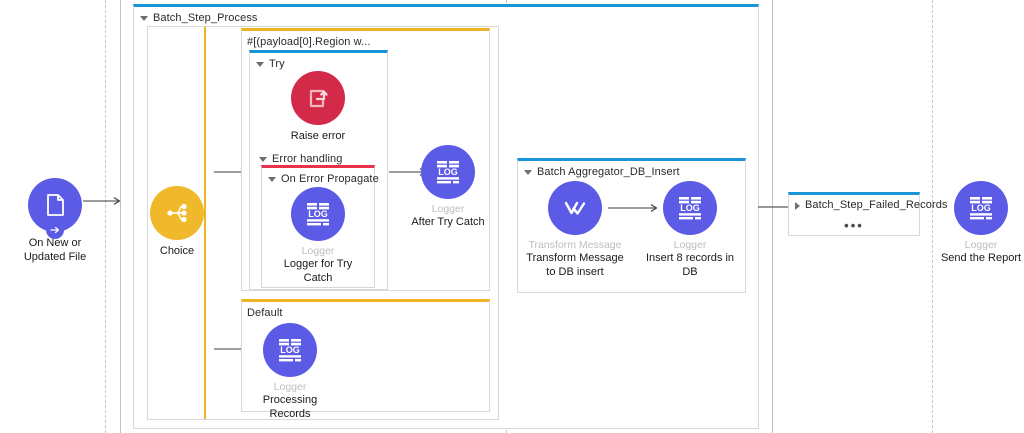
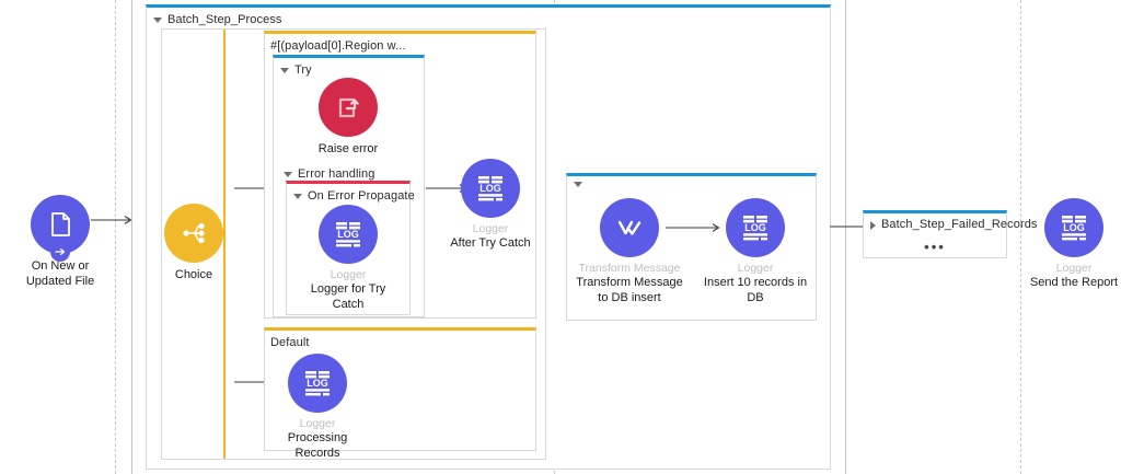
  On New or
  Updated File
  Batch_Step_Process
  Choice
  #[(payload[0].Region w...
  Try
  Raise error
  Error handling
  On Error Propagate
  LOG
  Logger
  Logger for Try
  Catch
  LOG
  Logger
  After Try Catch
  Default
  LOG
  Logger
  Processing
  Records
- Batch Aggregator_DB_Insert
  Transform Message
  Transform Message
  to DB insert
  LOG
  Logger
- Insert 8 records in
+ Insert 10 records in
  DB
  Batch_Step_Failed_Records
  •••
  LOG
  Logger
  Send the Report
